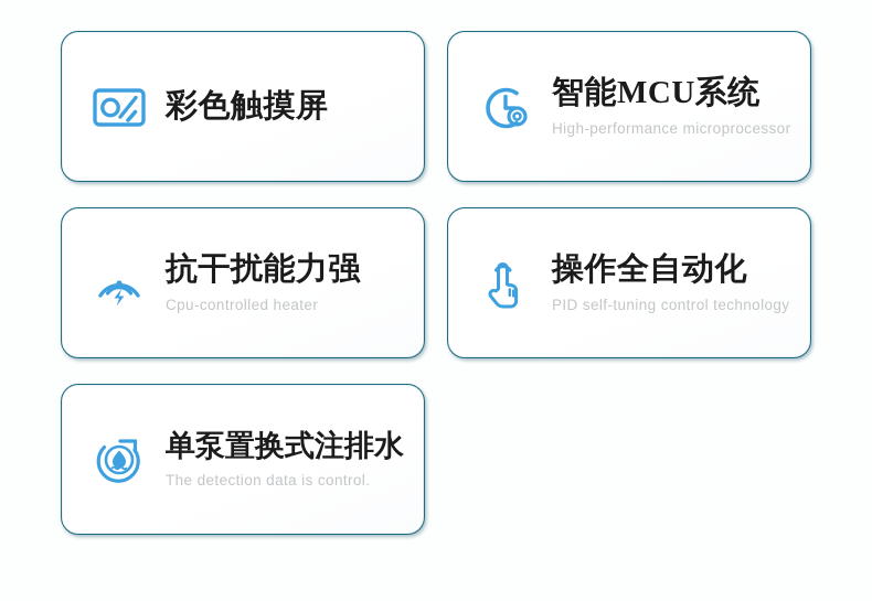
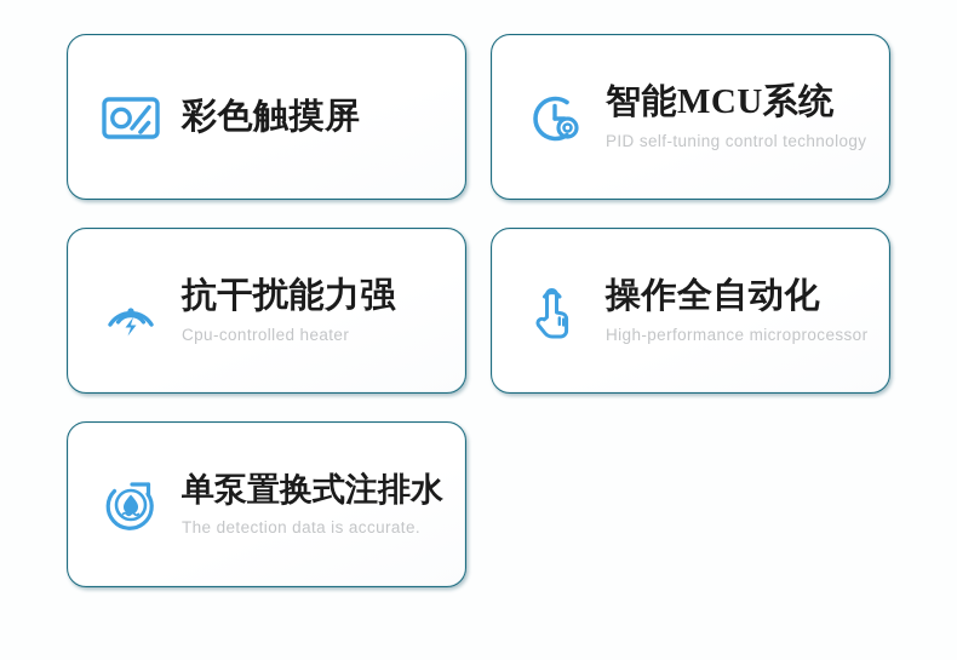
  彩色触摸屏
  智能MCU系统
- High-performance microprocessor
+ PID self-tuning control technology
  抗干扰能力强
  Cpu-controlled heater
  操作全自动化
- PID self-tuning control technology
+ High-performance microprocessor
  单泵置换式注排水
- The detection data is control.
+ The detection data is accurate.
